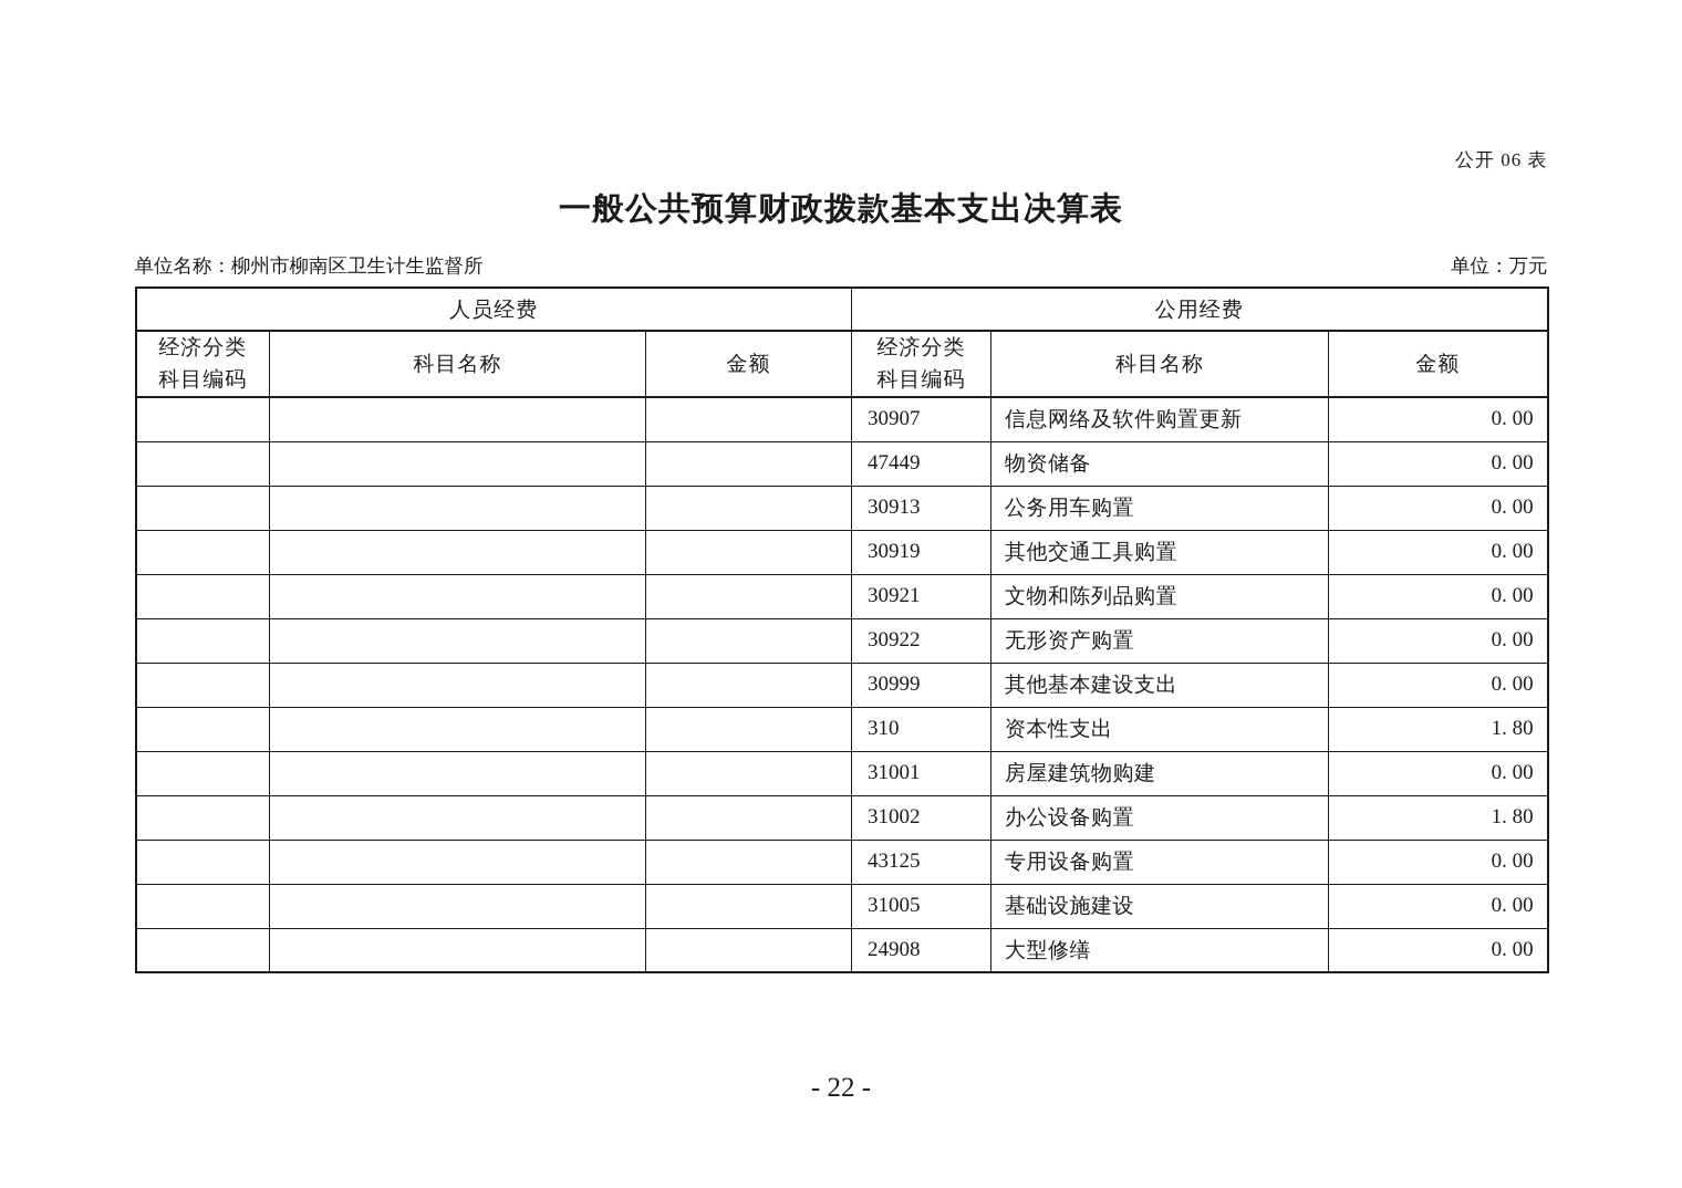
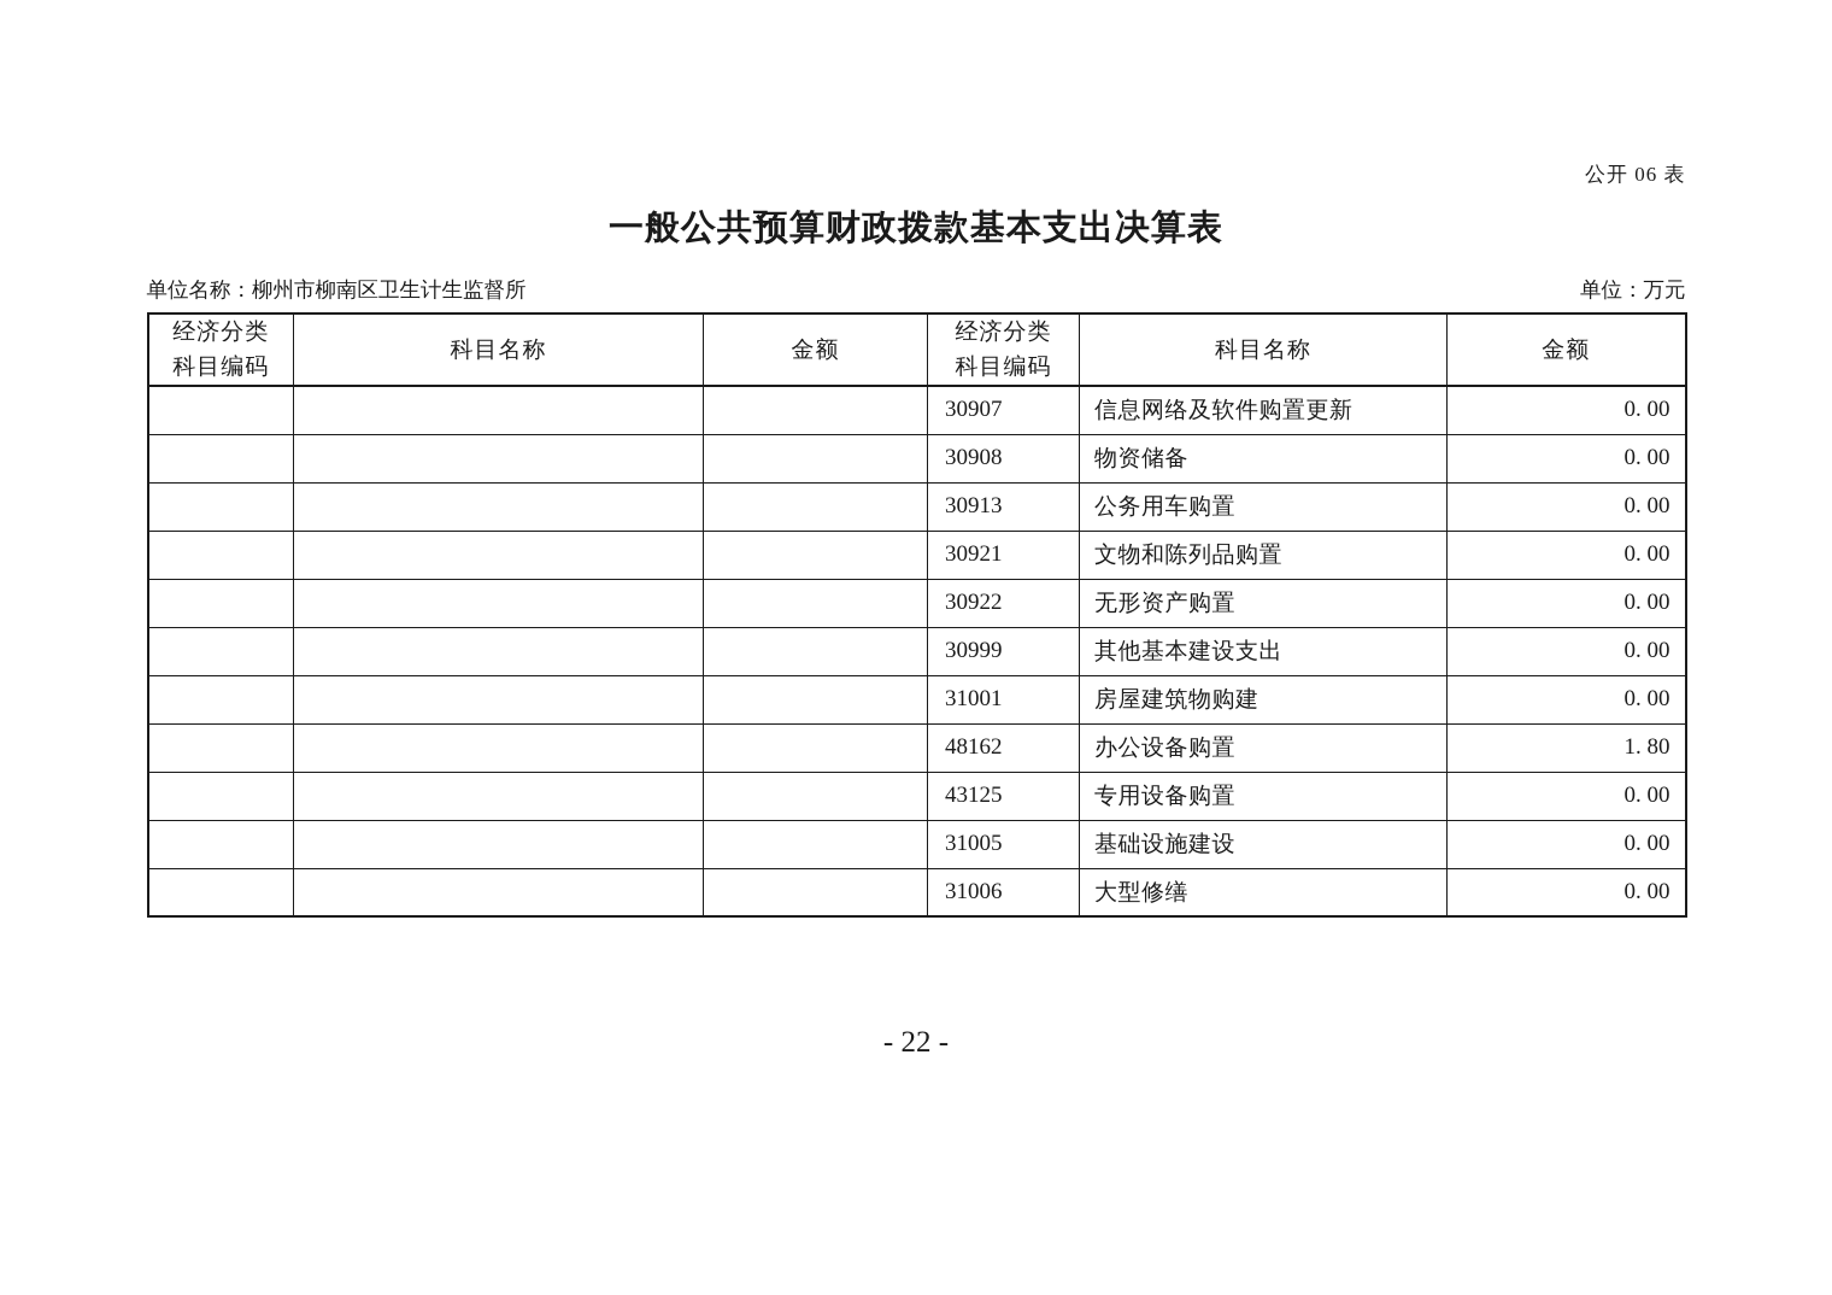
  公开 06 表
  一般公共预算财政拨款基本支出决算表
  单位名称：柳州市柳南区卫生计生监督所
  单位：万元
- 人员经费	公用经费
  经济分类 科目编码	科目名称	金额	经济分类 科目编码	科目名称	金额
  			30907	信息网络及软件购置更新	0. 00
- 			47449	物资储备	0. 00
+ 			30908	物资储备	0. 00
  			30913	公务用车购置	0. 00
- 			30919	其他交通工具购置	0. 00
  			30921	文物和陈列品购置	0. 00
  			30922	无形资产购置	0. 00
  			30999	其他基本建设支出	0. 00
- 			310	资本性支出	1. 80
  			31001	房屋建筑物购建	0. 00
- 			31002	办公设备购置	1. 80
+ 			48162	办公设备购置	1. 80
  			43125	专用设备购置	0. 00
  			31005	基础设施建设	0. 00
- 			24908	大型修缮	0. 00
+ 			31006	大型修缮	0. 00
  - 22 -
